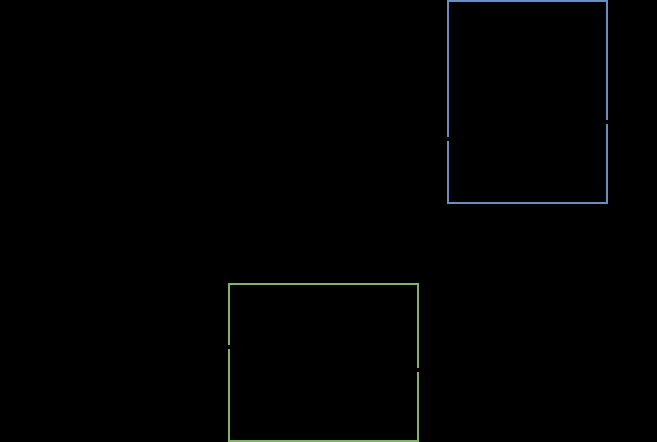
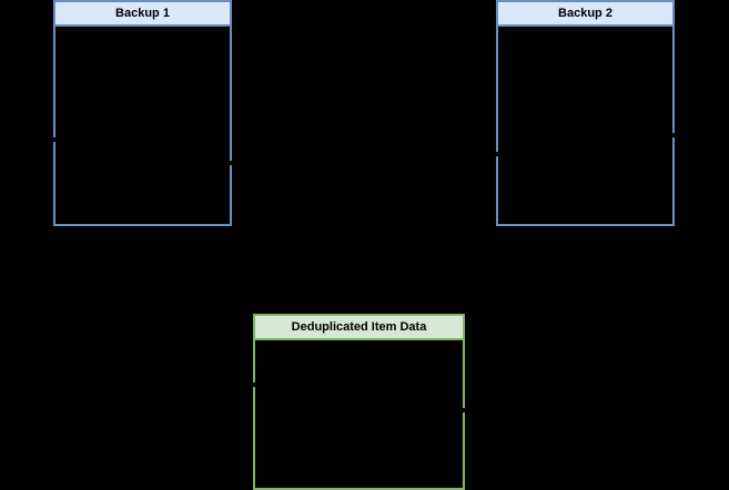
+ Backup 1
+ Backup 2
+ Deduplicated Item Data
